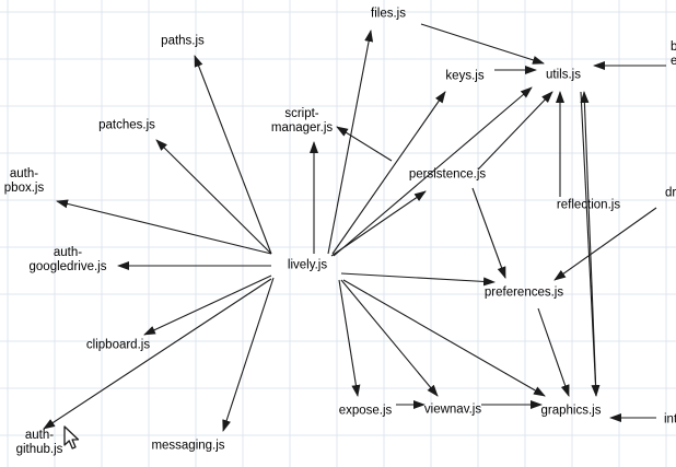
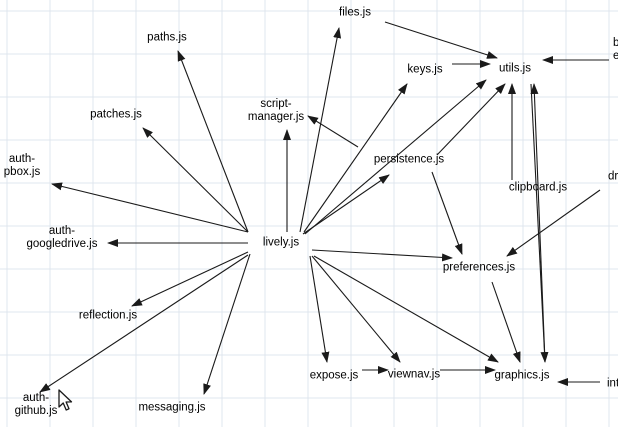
  files.js
  paths.js
  keys.js
  utils.js
  b
  e
  patches.js
  script-
  manager.js
  persistence.js
  auth-
  pbox.js
- reflection.js
+ clipboard.js
  auth-
  googledrive.js
  lively.js
  preferences.js
- clipboard.js
+ reflection.js
  expose.js
  viewnav.js
  graphics.js
  messaging.js
  auth-
  github.js
